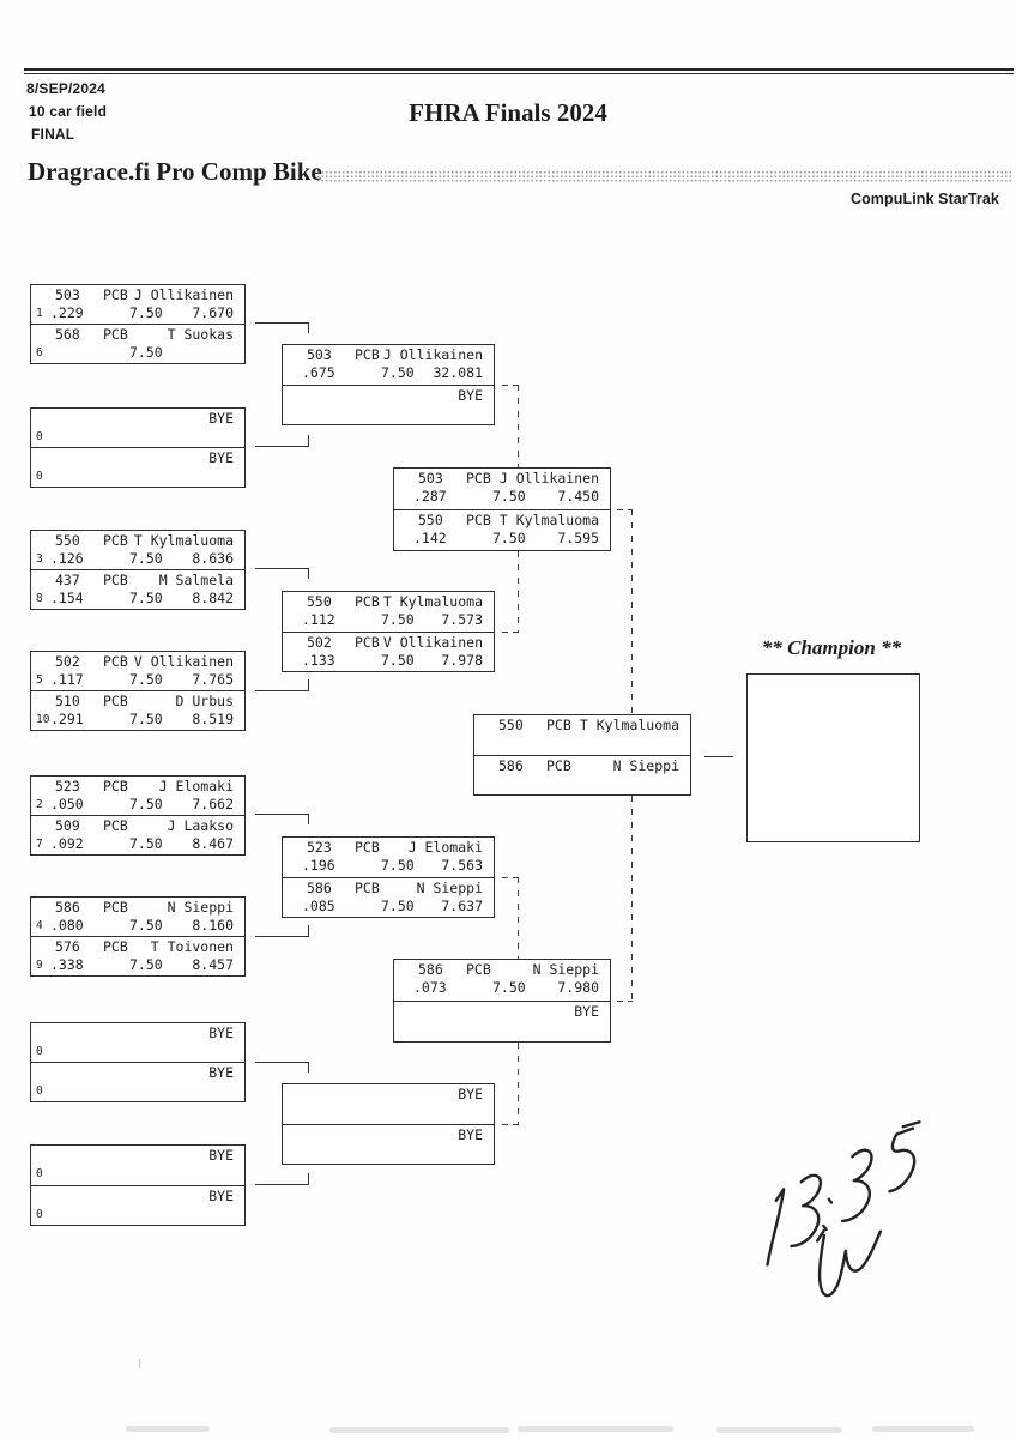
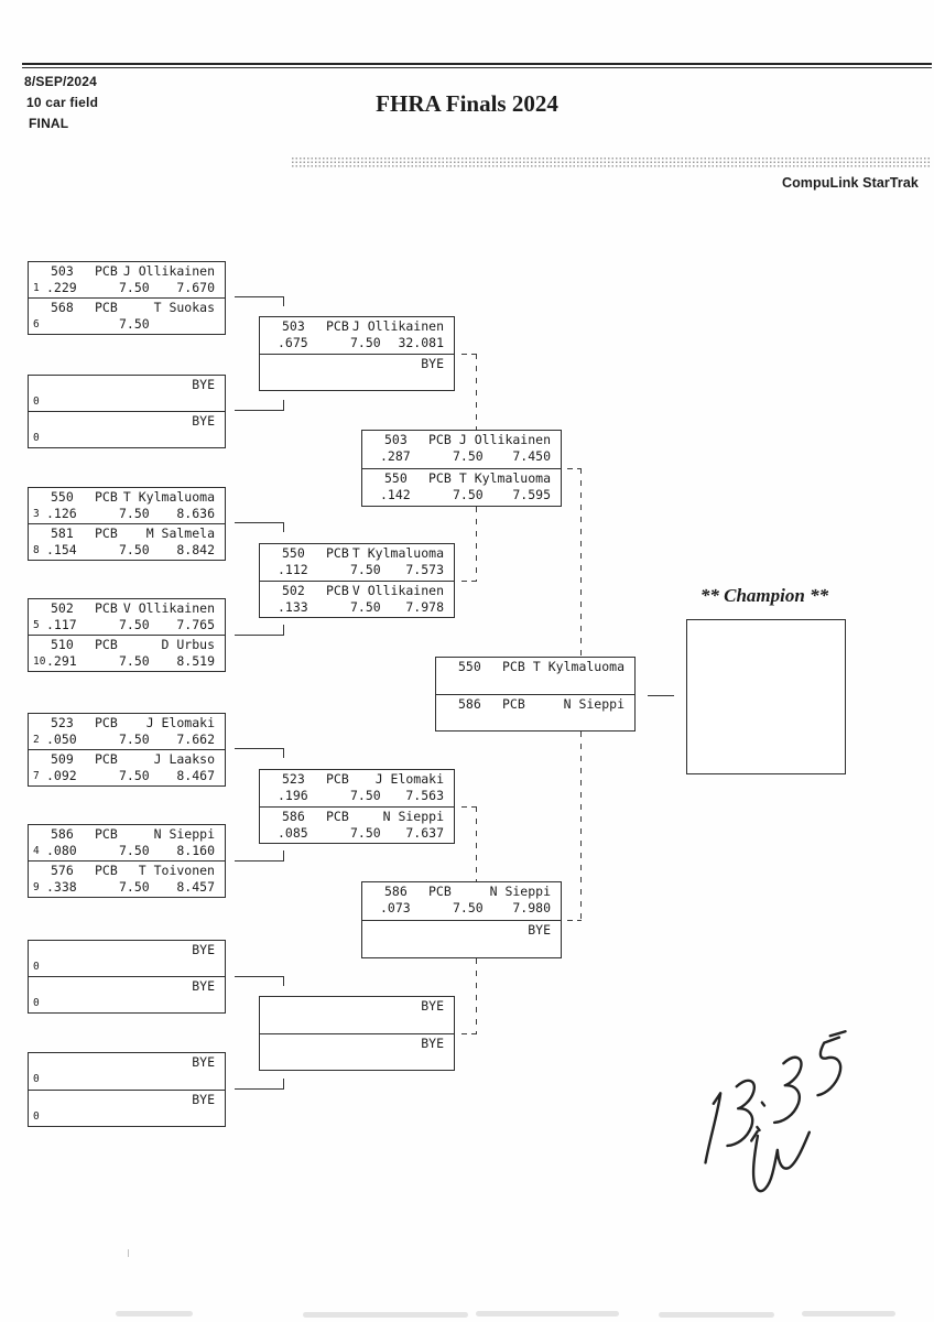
  8/SEP/2024
  10 car field
  FINAL
  FHRA Finals 2024
- Dragrace.fi Pro Comp Bike
  CompuLink StarTrak
  503
  PCB
  J Ollikainen
  1
  .229
  7.50
  7.670
  568
  PCB
  T Suokas
  6
  7.50
  BYE
  0
  BYE
  0
  550
  PCB
  T Kylmaluoma
  3
  .126
  7.50
  8.636
- 437
+ 581
  PCB
  M Salmela
  8
  .154
  7.50
  8.842
  502
  PCB
  V Ollikainen
  5
  .117
  7.50
  7.765
  510
  PCB
  D Urbus
  10
  .291
  7.50
  8.519
  523
  PCB
  J Elomaki
  2
  .050
  7.50
  7.662
  509
  PCB
  J Laakso
  7
  .092
  7.50
  8.467
  586
  PCB
  N Sieppi
  4
  .080
  7.50
  8.160
  576
  PCB
  T Toivonen
  9
  .338
  7.50
  8.457
  BYE
  0
  BYE
  0
  BYE
  0
  BYE
  0
  503
  PCB
  J Ollikainen
  .675
  7.50
  32.081
  BYE
  550
  PCB
  T Kylmaluoma
  .112
  7.50
  7.573
  502
  PCB
  V Ollikainen
  .133
  7.50
  7.978
  523
  PCB
  J Elomaki
  .196
  7.50
  7.563
  586
  PCB
  N Sieppi
  .085
  7.50
  7.637
  BYE
  BYE
  503
  PCB
  J Ollikainen
  .287
  7.50
  7.450
  550
  PCB
  T Kylmaluoma
  .142
  7.50
  7.595
  586
  PCB
  N Sieppi
  .073
  7.50
  7.980
  BYE
  550
  PCB
  T Kylmaluoma
  586
  PCB
  N Sieppi
  ** Champion **
